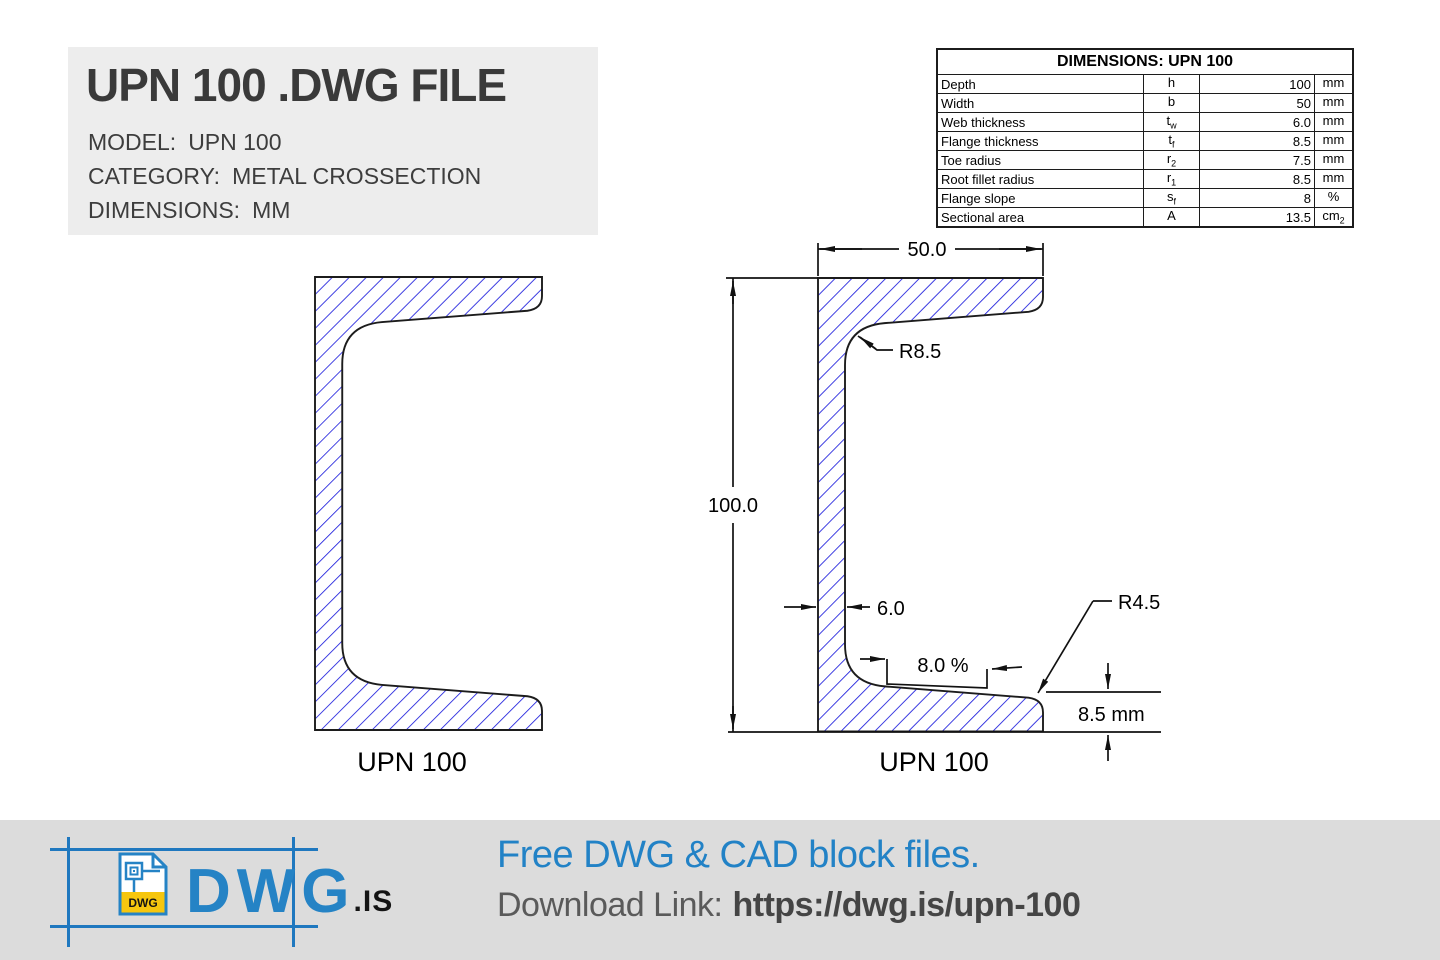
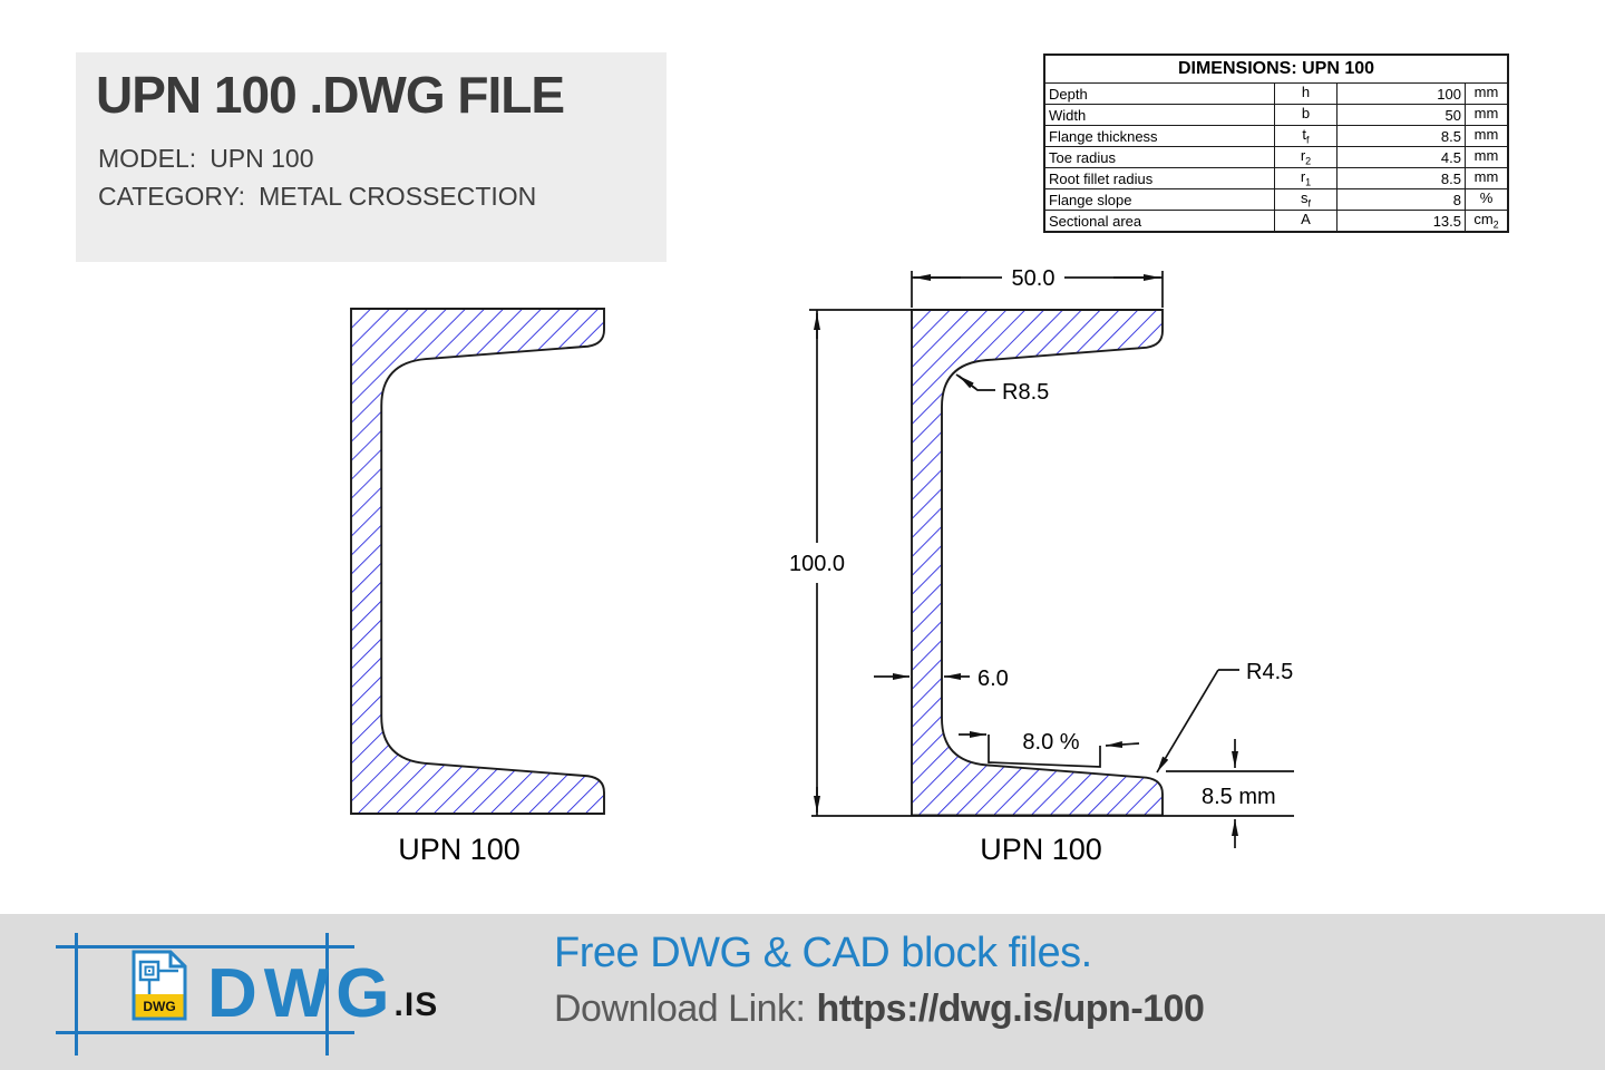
  UPN 100 .DWG FILE
  MODEL: UPN 100
  CATEGORY: METAL CROSSECTION
- DIMENSIONS: MM
  DIMENSIONS: UPN 100
  Depth	h	100	mm
  Width	b	50	mm
- Web thickness	tw	6.0	mm
  Flange thickness	tf	8.5	mm
- Toe radius	r2	7.5	mm
+ Toe radius	r2	4.5	mm
  Root fillet radius	r1	8.5	mm
  Flange slope	sf	8	%
  Sectional area	A	13.5	cm2
  50.0
  100.0
  R8.5
  6.0
  8.0 %
  R4.5
  8.5 mm
  UPN 100
  UPN 100
  DWG
  DWG
  .IS
  Free DWG & CAD block files.
  Download Link: https://dwg.is/upn-100
